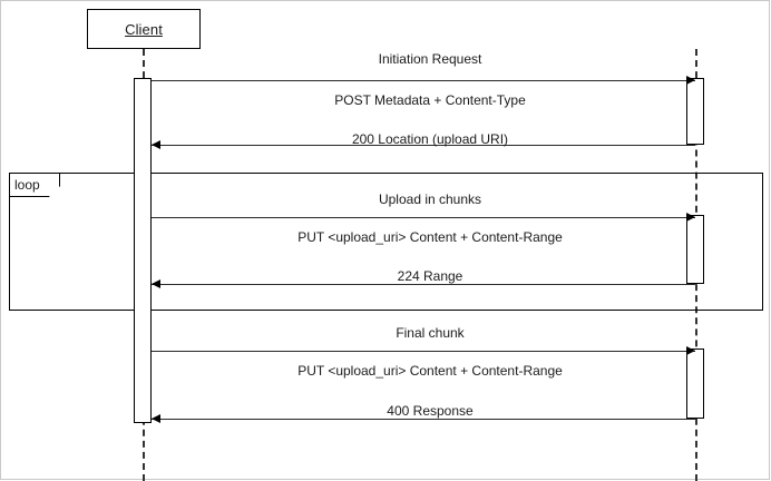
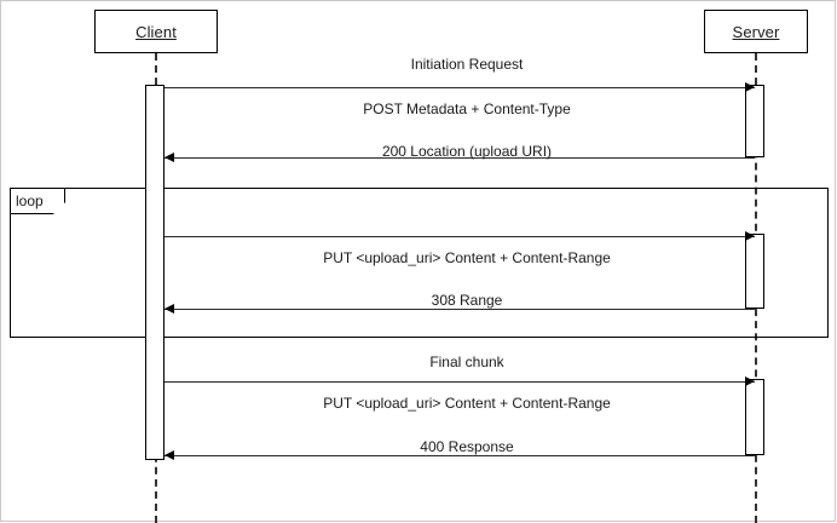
  Client
+ Server
  loop
  Initiation Request
  POST Metadata + Content-Type
  200 Location (upload URI)
- Upload in chunks
  PUT <upload_uri> Content + Content-Range
- 224 Range
+ 308 Range
  Final chunk
  PUT <upload_uri> Content + Content-Range
  400 Response
